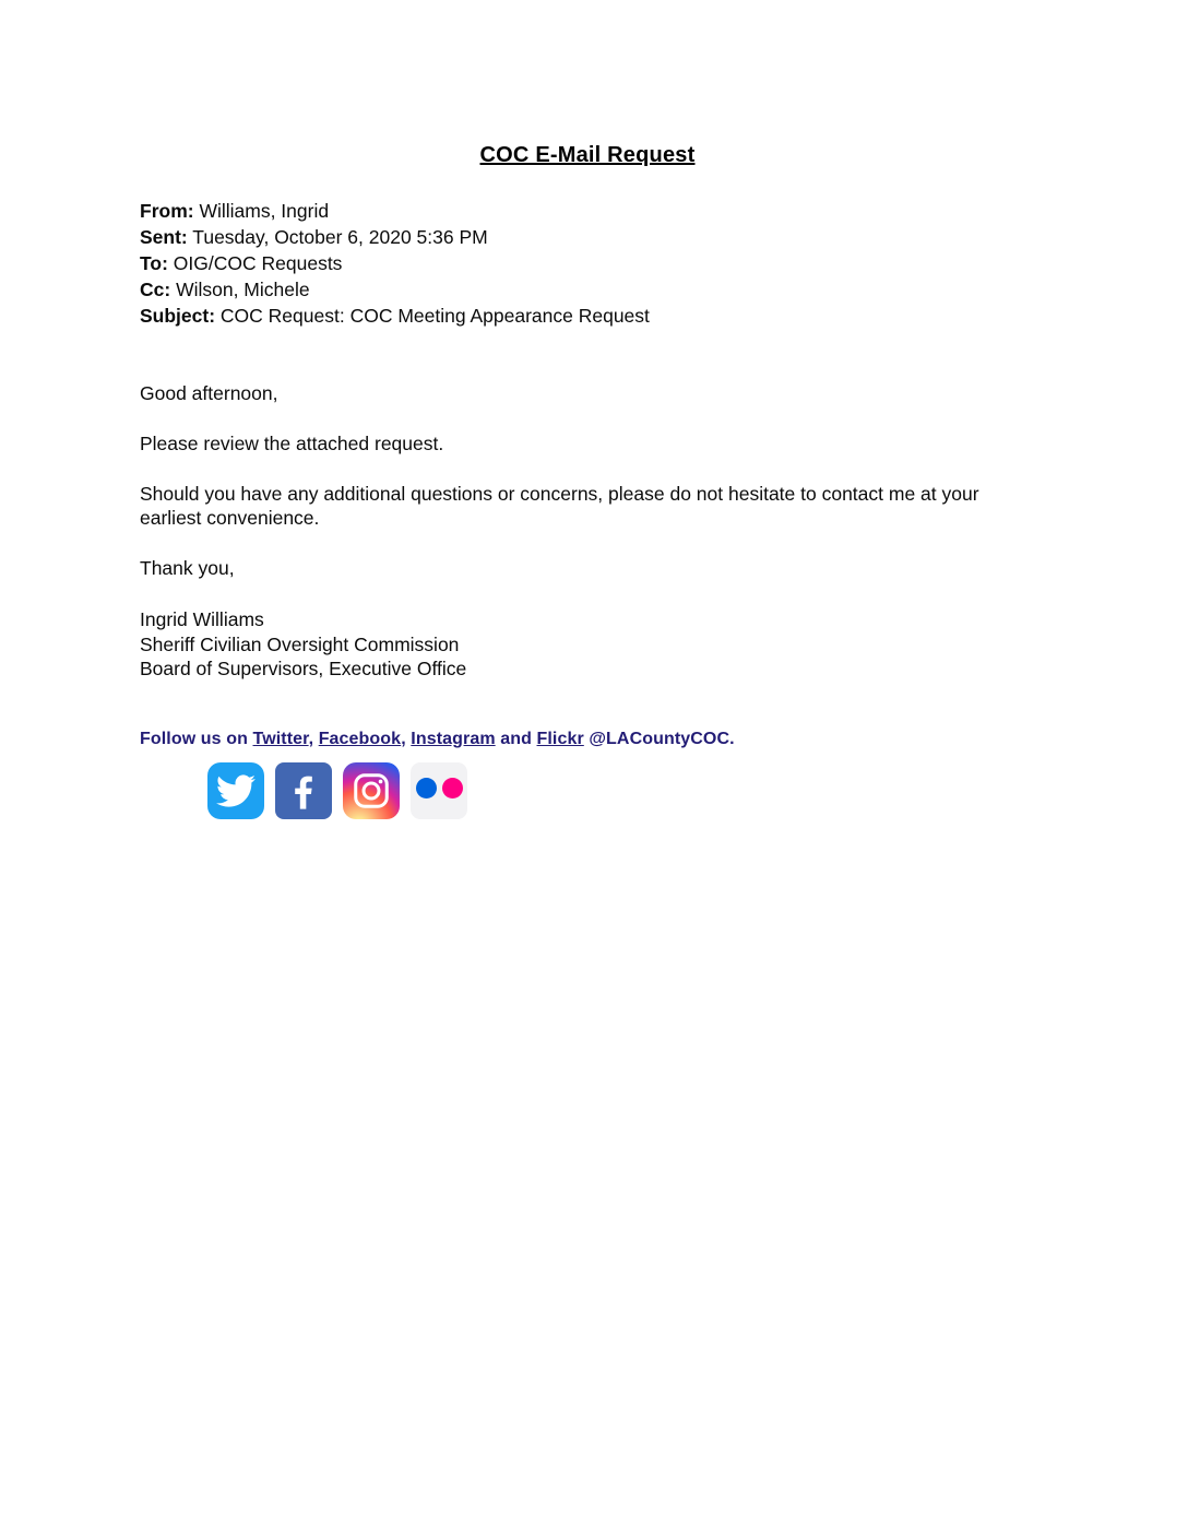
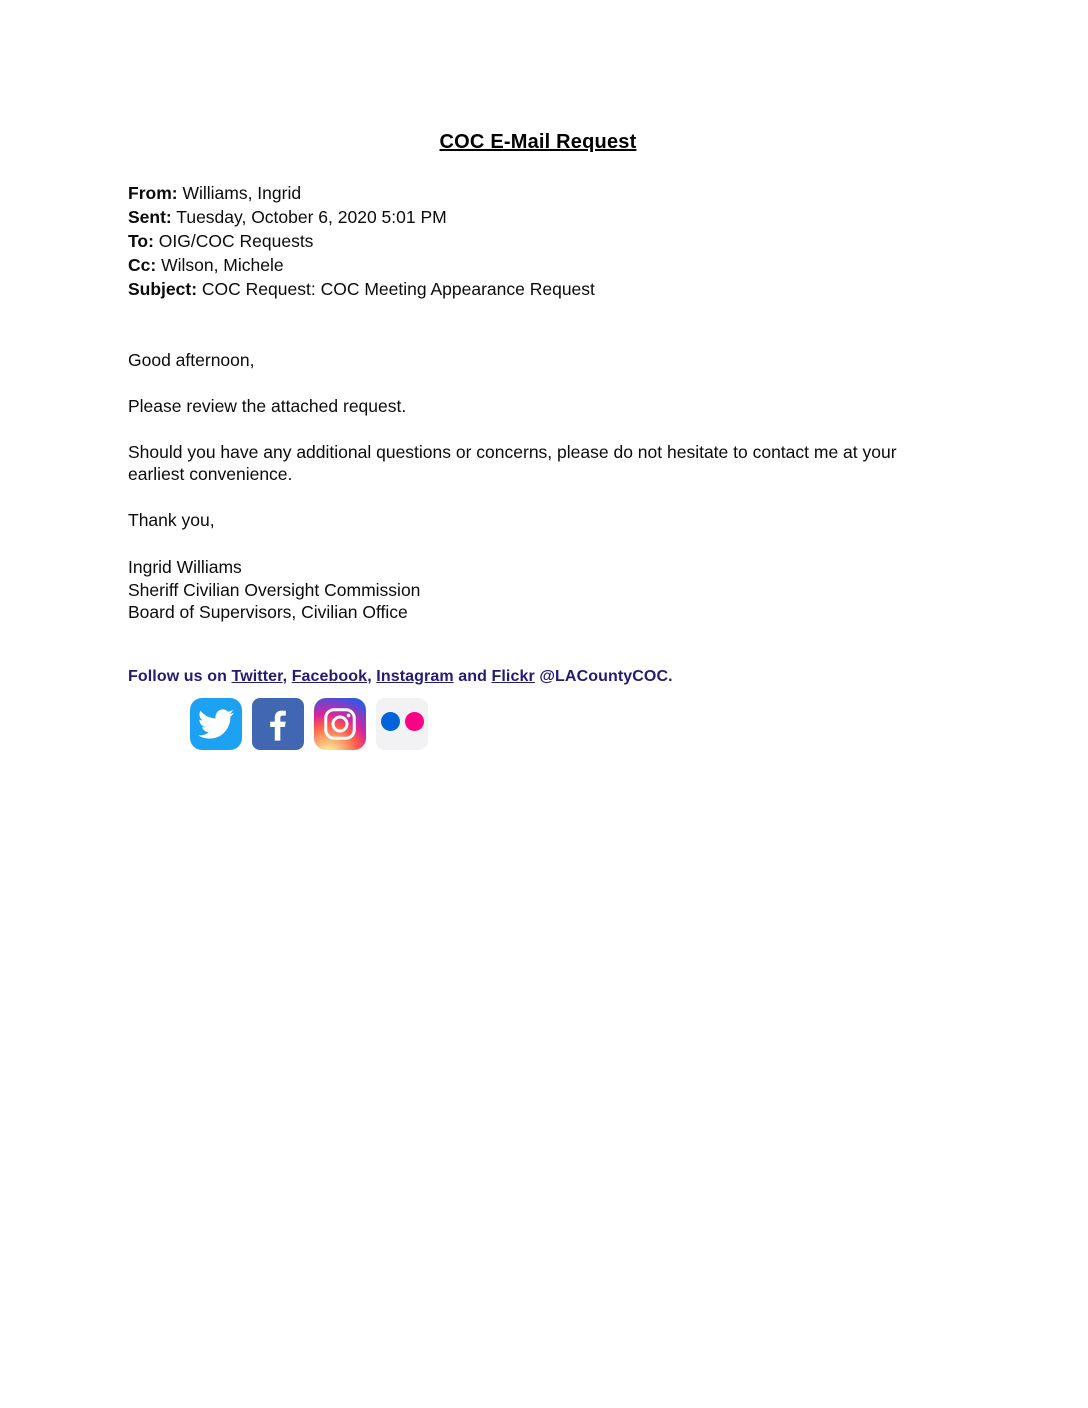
  COC E-Mail Request
  From: Williams, Ingrid
- Sent: Tuesday, October 6, 2020 5:36 PM
+ Sent: Tuesday, October 6, 2020 5:01 PM
  To: OIG/COC Requests
  Cc: Wilson, Michele
  Subject: COC Request: COC Meeting Appearance Request
  Good afternoon,
  Please review the attached request.
  Should you have any additional questions or concerns, please do not hesitate to contact me at your earliest convenience.
  Thank you,
  Ingrid Williams
  Sheriff Civilian Oversight Commission
- Board of Supervisors, Executive Office
+ Board of Supervisors, Civilian Office
  Follow us on Twitter, Facebook, Instagram and Flickr @LACountyCOC.
